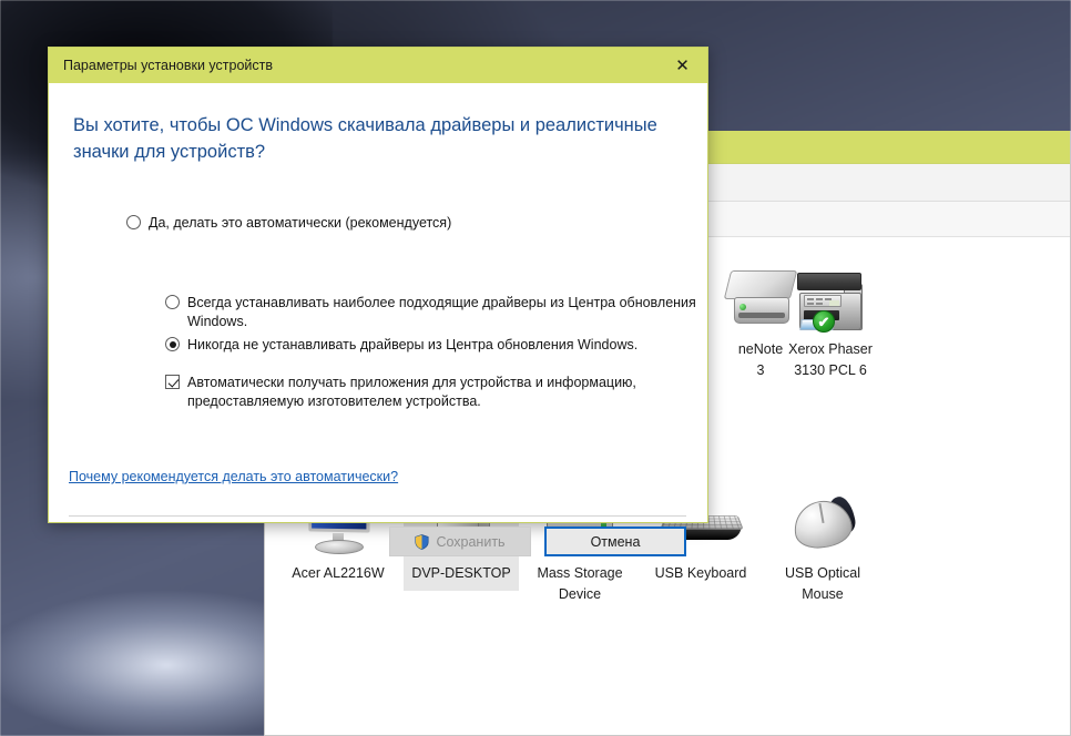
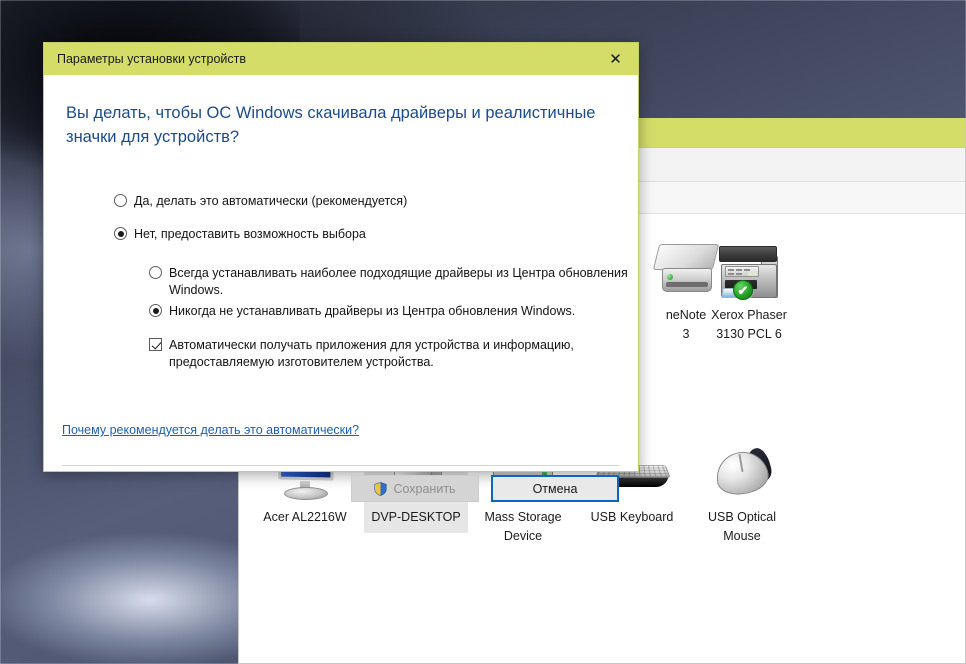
  neNote
  3
  ✔
  Xerox Phaser
  3130 PCL 6
  Acer AL2216W
  DVP-DESKTOP
  Mass Storage
  Device
  USB Keyboard
  USB Optical
  Mouse
  Параметры установки устройств
  ✕
- Вы хотите, чтобы ОС Windows скачивала драйверы и реалистичные значки для устройств?
+ Вы делать, чтобы ОС Windows скачивала драйверы и реалистичные значки для устройств?
  Да, делать это автоматически (рекомендуется)
+ Нет, предоставить возможность выбора
  Всегда устанавливать наиболее подходящие драйверы из Центра обновления Windows.
  Никогда не устанавливать драйверы из Центра обновления Windows.
  Автоматически получать приложения для устройства и информацию, предоставляемую изготовителем устройства.
  Почему рекомендуется делать это автоматически?
  Сохранить
  Отмена
